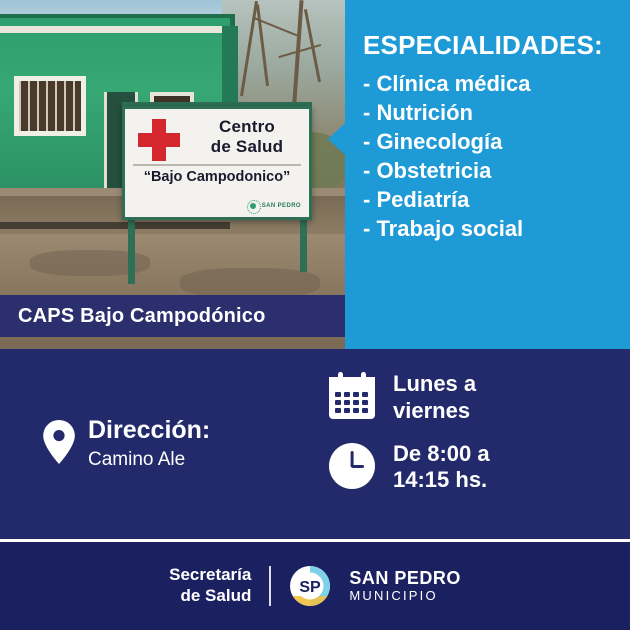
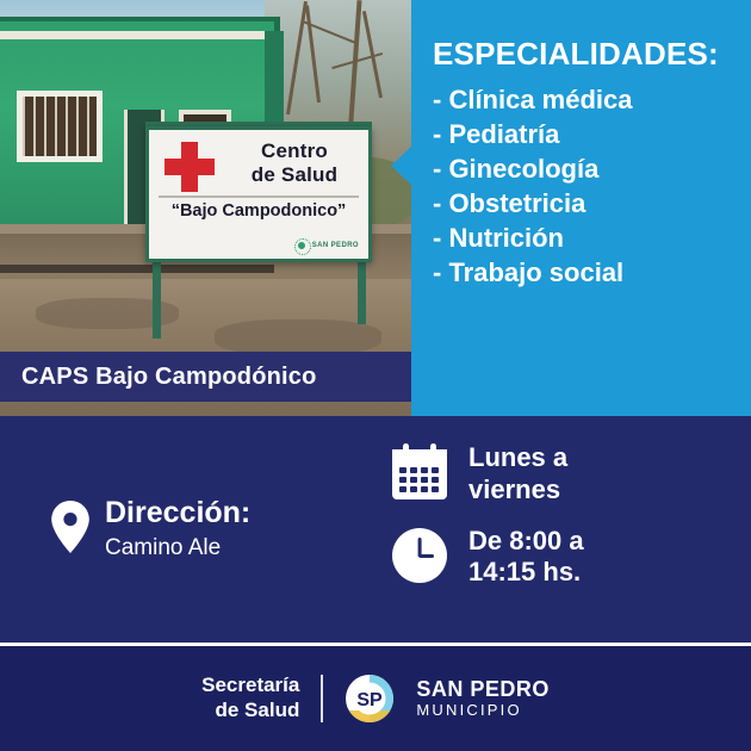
  Centro
  de Salud
  “Bajo Campodonico”
  CAPS Bajo Campodónico
  ESPECIALIDADES:
  - Clínica médica
- - Nutrición
+ - Pediatría
  - Ginecología
  - Obstetricia
- - Pediatría
+ - Nutrición
  - Trabajo social
  Dirección:
  Camino Ale
  Lunes a
  viernes
  De 8:00 a
  14:15 hs.
  Secretaría
  de Salud
  SP
  SAN PEDRO
  MUNICIPIO
